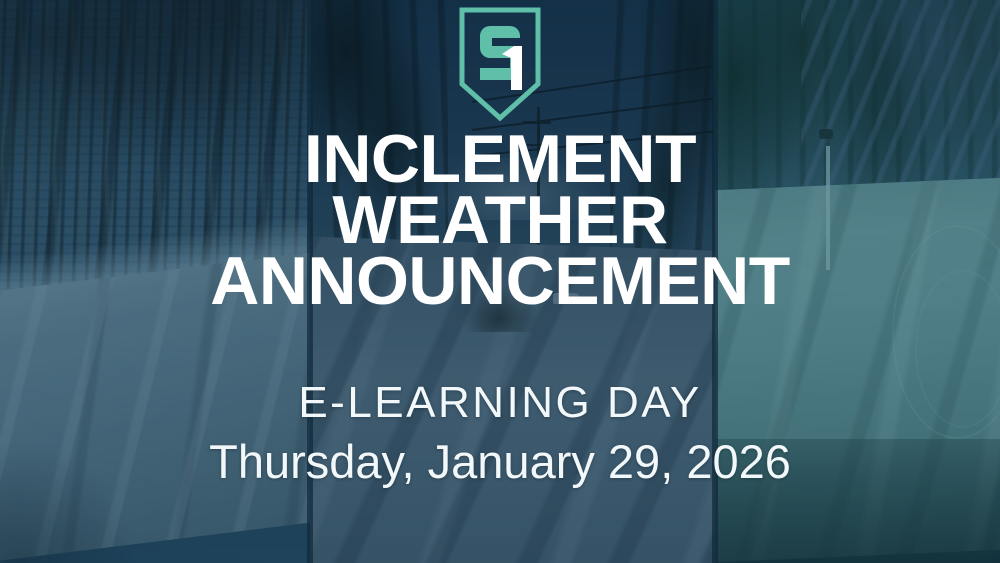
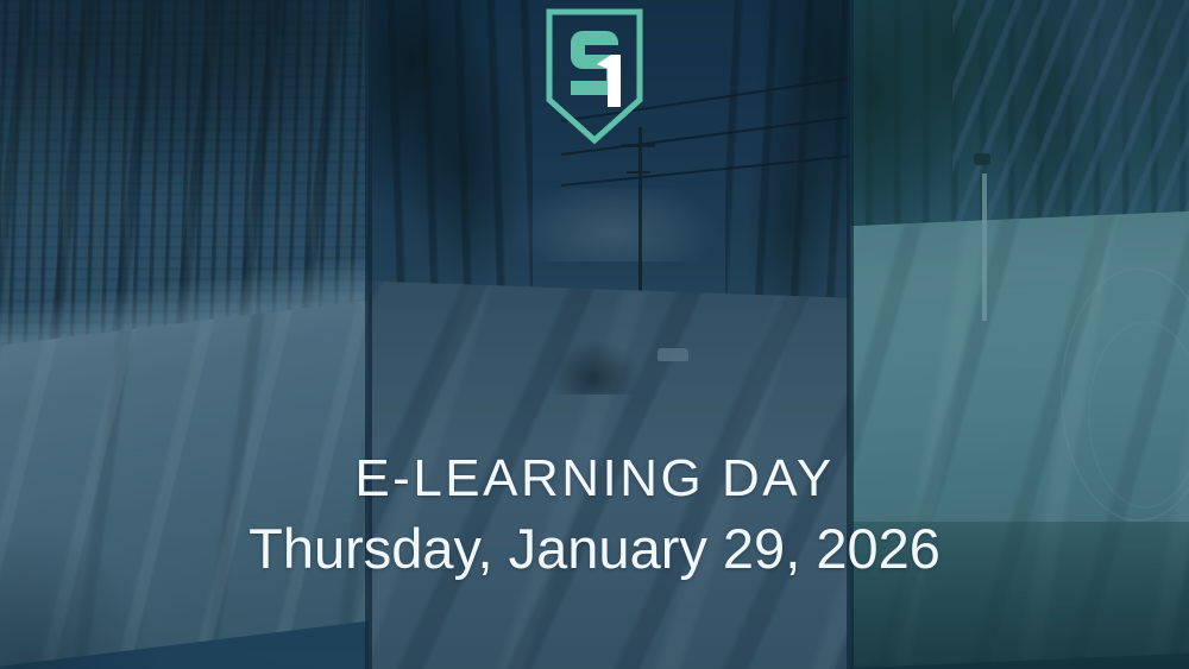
- INCLEMENT
- WEATHER
- ANNOUNCEMENT
  E-LEARNING DAY
  Thursday, January 29, 2026
